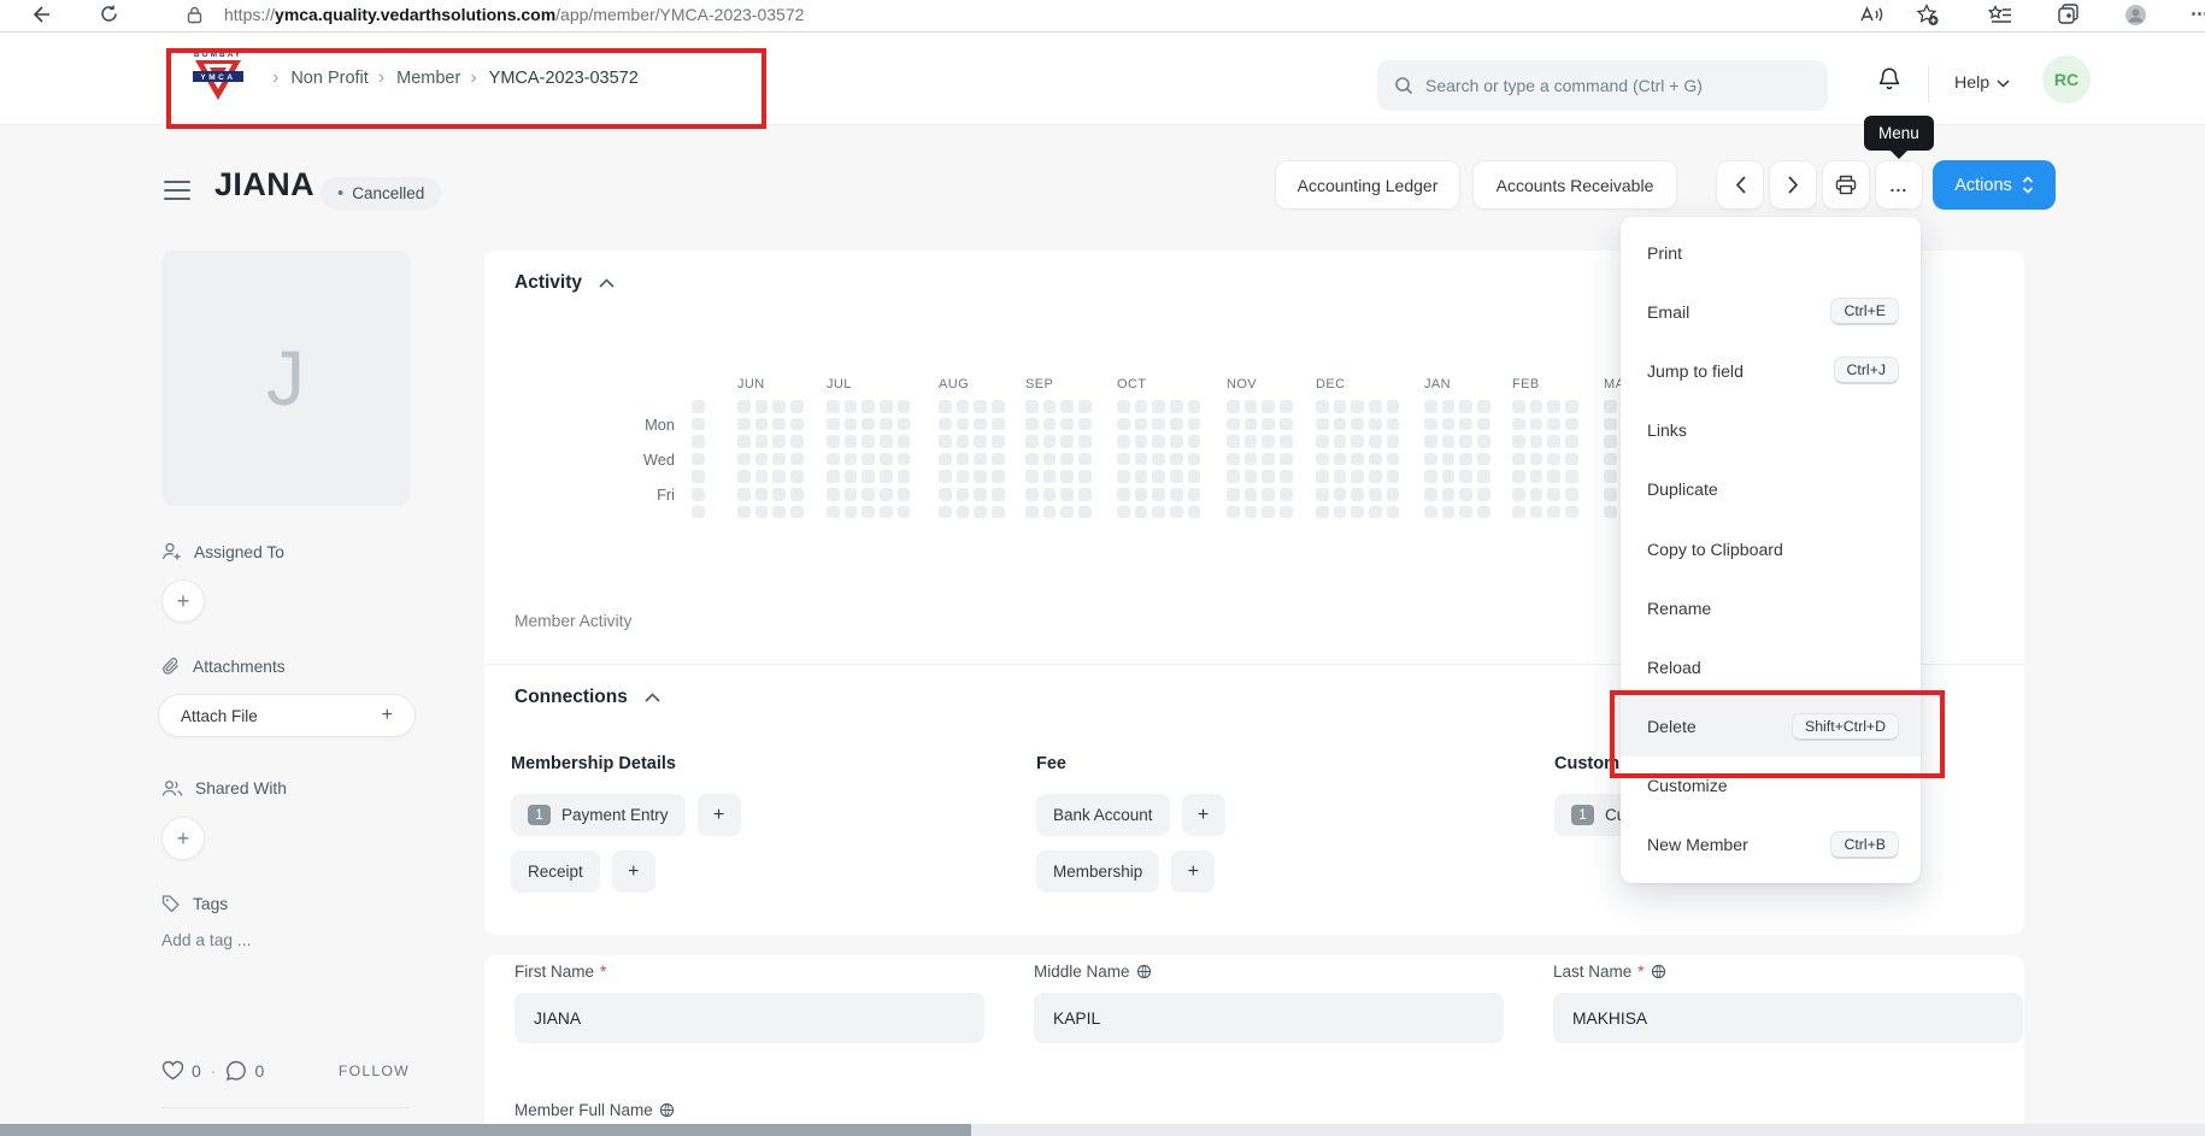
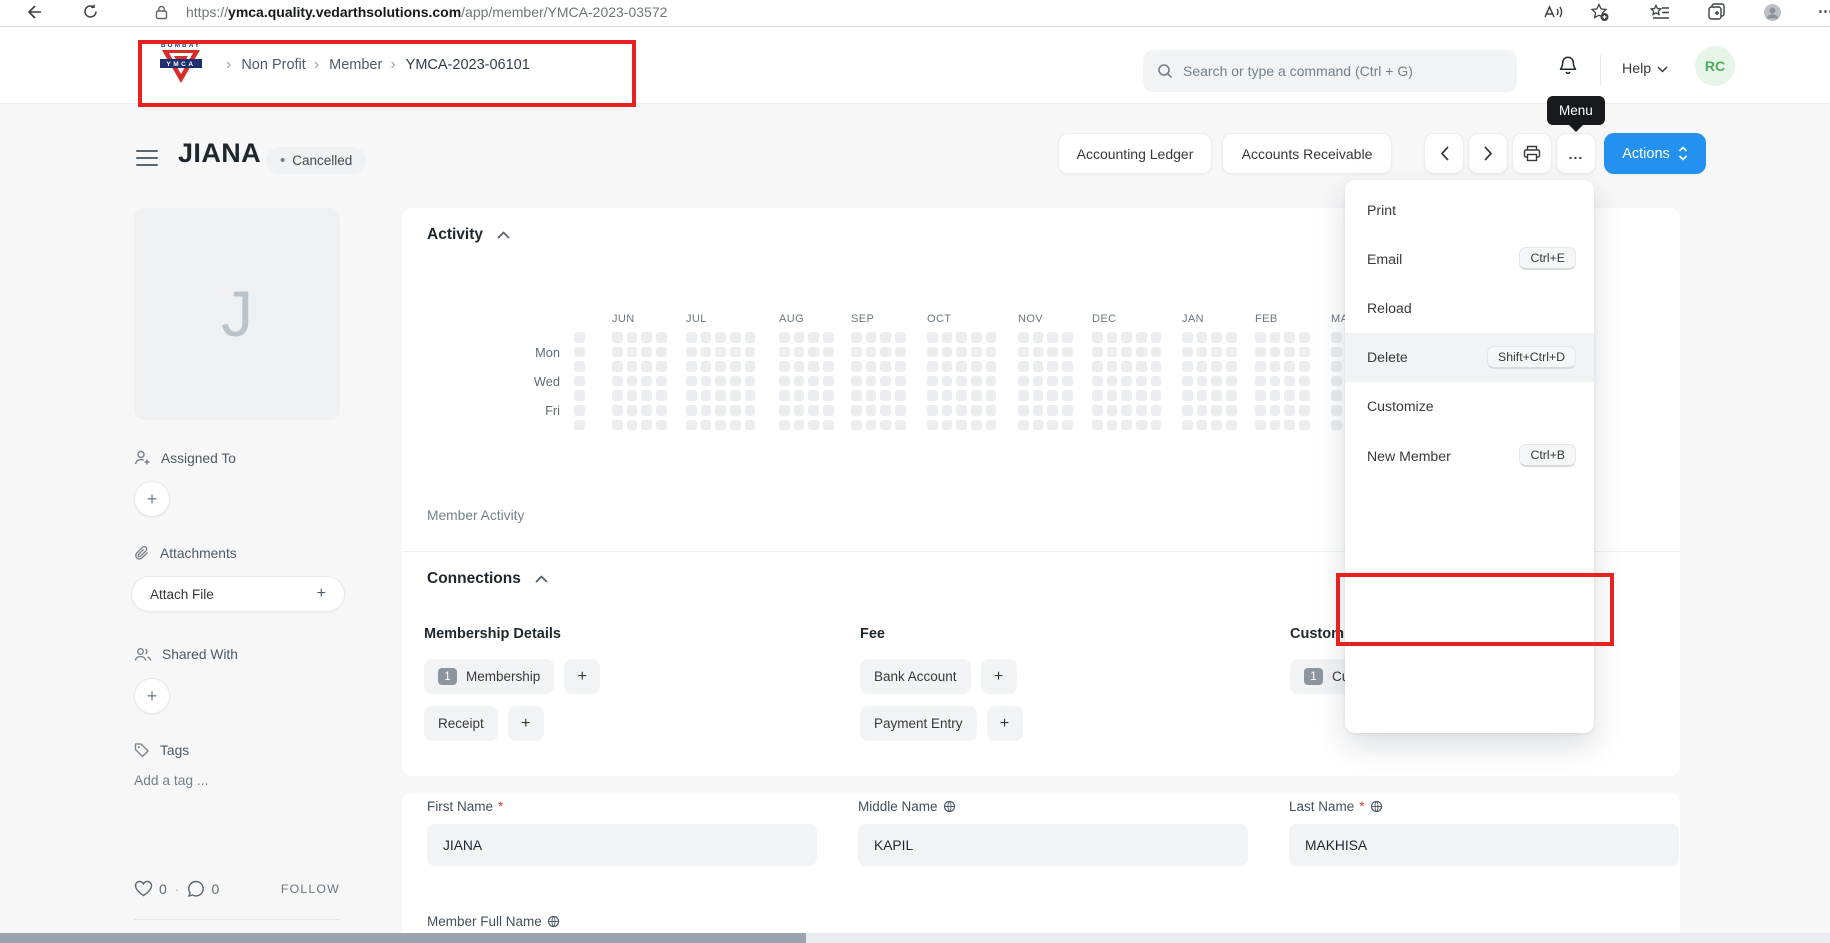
  https://ymca.quality.vedarthsolutions.com/app/member/YMCA-2023-03572
  ⋯
  Non Profit
  Member
- YMCA-2023-03572
+ YMCA-2023-06101
  Search or type a command (Ctrl + G)
  Help
  RC
  JIANA
  Cancelled
  Accounting Ledger
  Accounts Receivable
  ...
  Actions
  Menu
  J
  Assigned To
  Attachments
  Attach File
  Shared With
  Tags
  Add a tag ...
  0
  ·
  0
  FOLLOW
  Activity
  Mon
  Wed
  Fri
  JUN
  JUL
  AUG
  SEP
  OCT
  NOV
  DEC
  JAN
  FEB
  Member Activity
  Connections
  Membership Details
  1
- Payment Entry
+ Membership
  Receipt
  Fee
  Bank Account
- Membership
+ Payment Entry
  Custom
  1
  First Name
  *
  JIANA
  Middle Name
  KAPIL
  Last Name
  *
  MAKHISA
  Member Full Name
  Print
  Email
  Ctrl+E
- Jump to field
- Ctrl+J
- Links
- Duplicate
- Copy to Clipboard
- Rename
  Reload
  Delete
  Shift+Ctrl+D
  Customize
  New Member
  Ctrl+B
